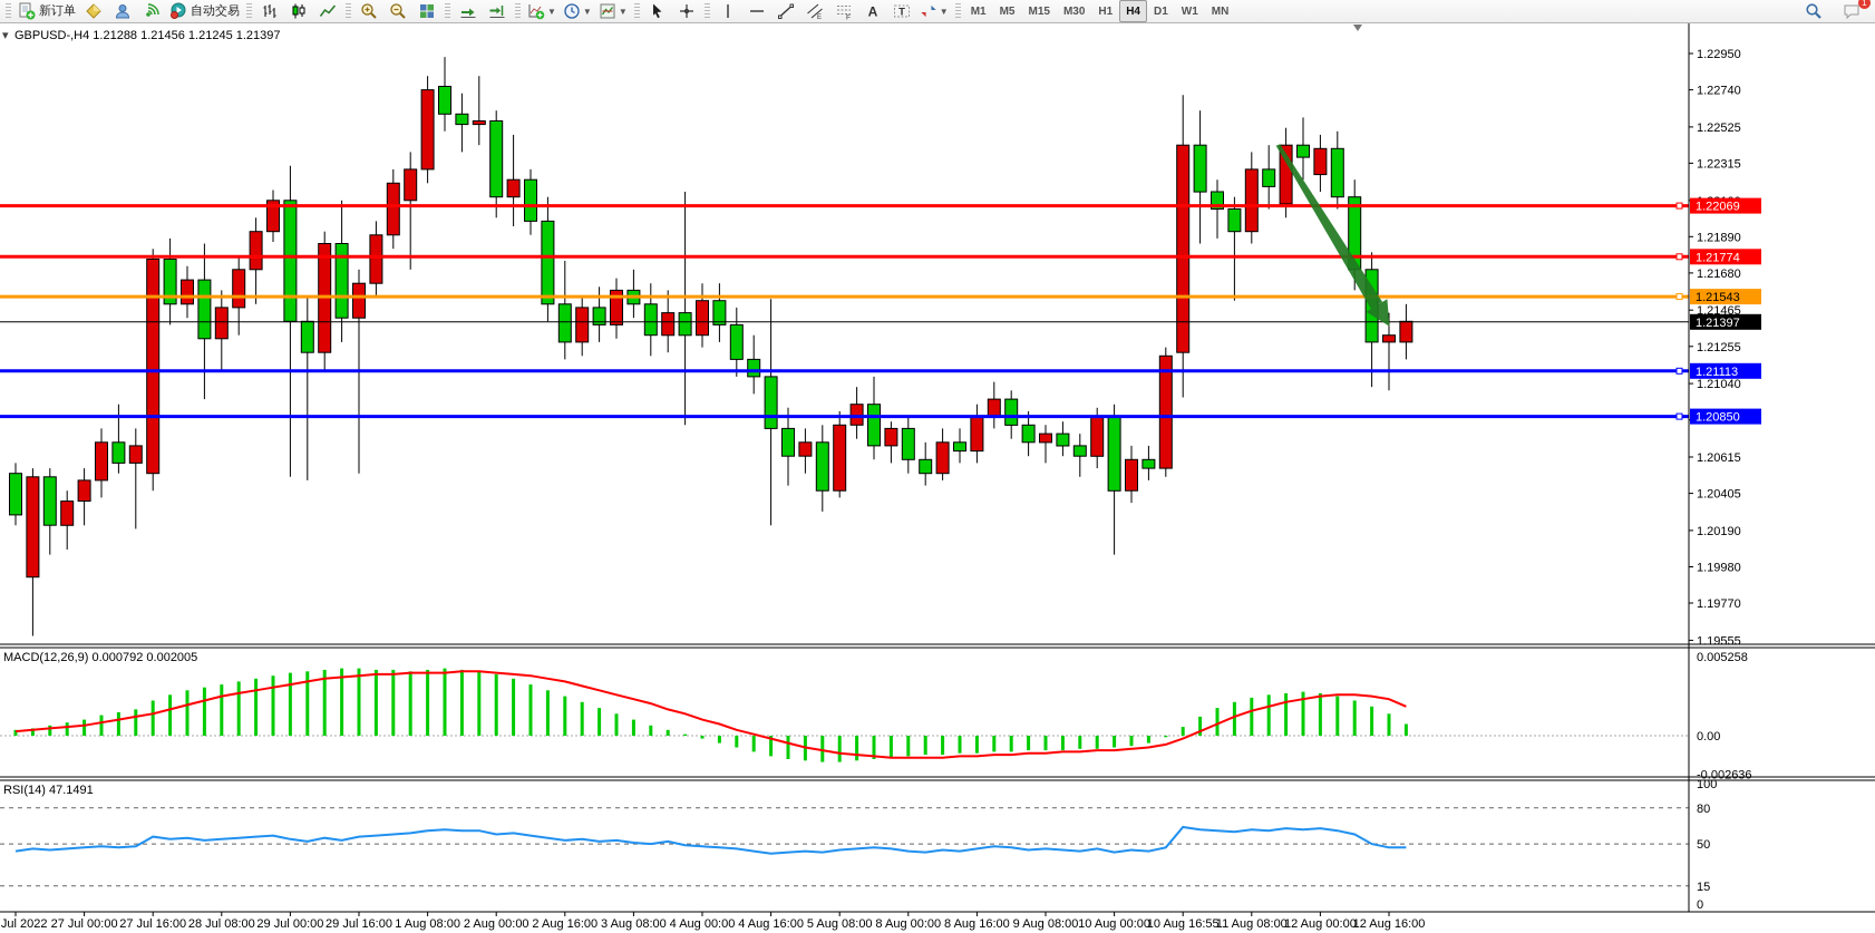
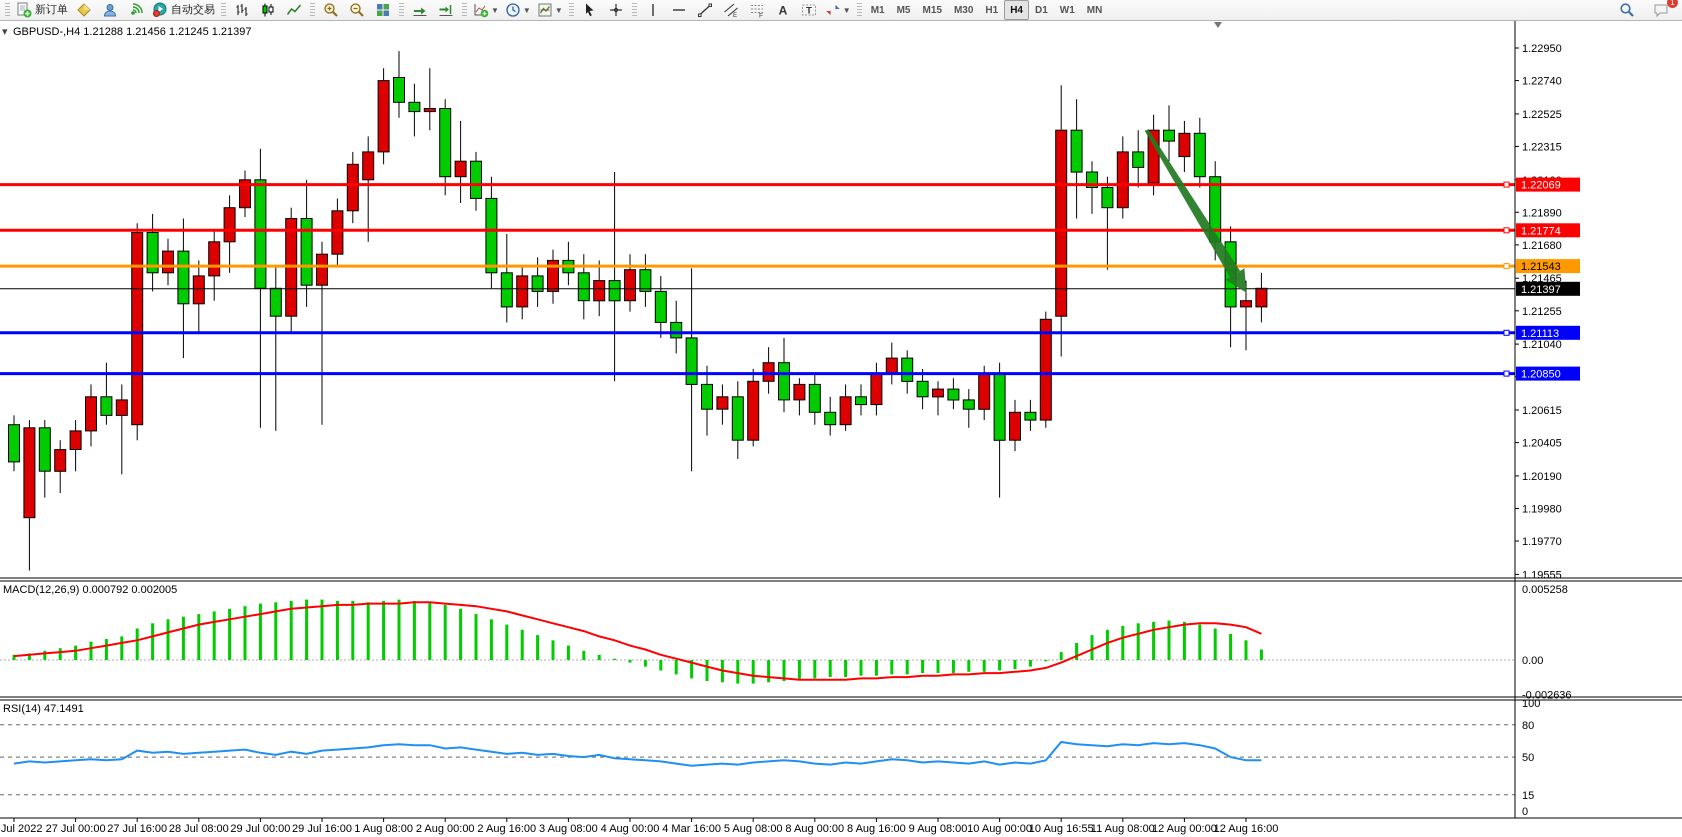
  新订单
  自动交易
  ▼
  ▼
  ▼
  A
  T
  ▼
  M1
  M5
  M15
  M30
  H1
  H4
  D1
  W1
  MN
  1
  ▾
  GBPUSD-,H4 1.21288 1.21456 1.21245 1.21397
  MACD(12,26,9) 0.000792 0.002005
  RSI(14) 47.1491
  1.22950
  1.22740
  1.22525
  1.22315
  1.21890
  1.21680
  1.21465
  1.21255
  1.21040
  1.20615
  1.20405
  1.20190
  1.19980
  1.19770
  1.19555
  0.005258
  0.00
  -0.002636
  100
  80
  50
  15
  0
  1.22069
  1.21774
  1.21543
  1.21113
  1.20850
  1.21397
  Jul 2022
  27 Jul 00:00
  27 Jul 16:00
  28 Jul 08:00
  29 Jul 00:00
  29 Jul 16:00
  1 Aug 08:00
  2 Aug 00:00
  2 Aug 16:00
  3 Aug 08:00
  4 Aug 00:00
- 4 Aug 16:00
+ 4 Mar 16:00
  5 Aug 08:00
  8 Aug 00:00
  8 Aug 16:00
  9 Aug 08:00
  10 Aug 00:00
  10 Aug 16:55
  11 Aug 08:00
  12 Aug 00:00
  12 Aug 16:00
